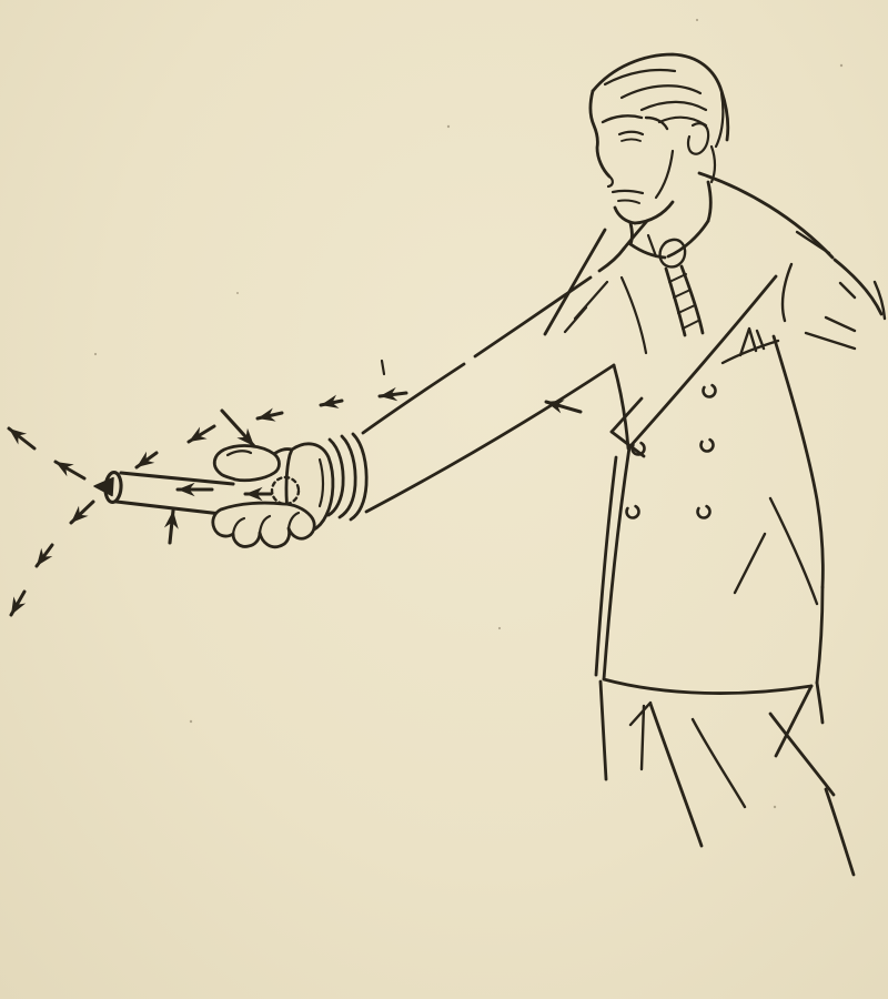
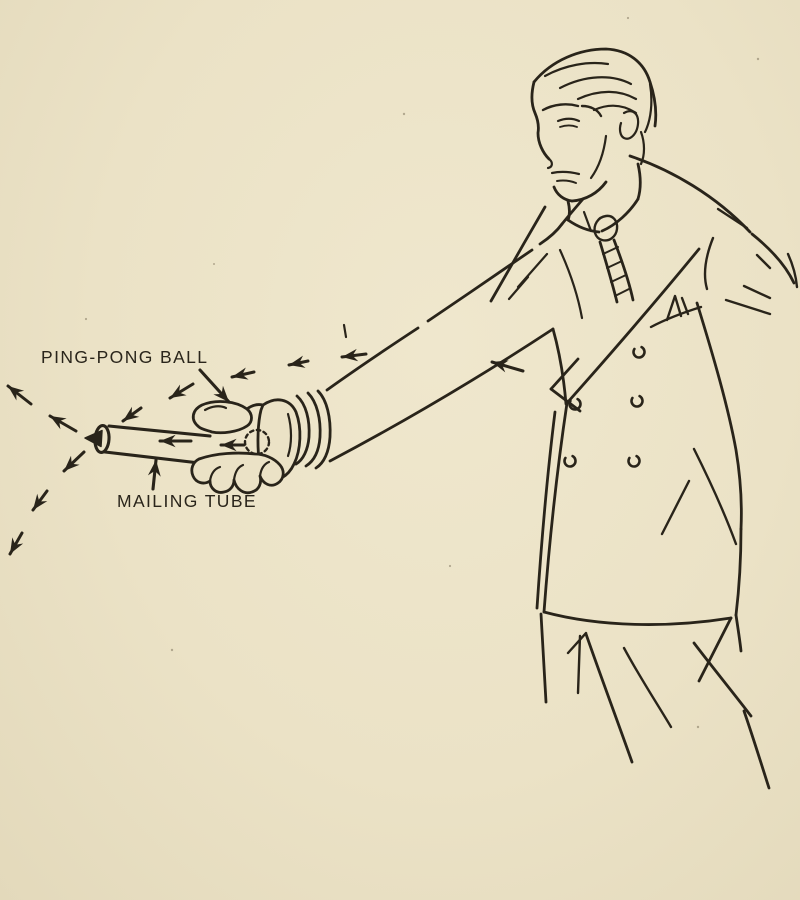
+ PING-PONG BALL
+ MAILING TUBE
